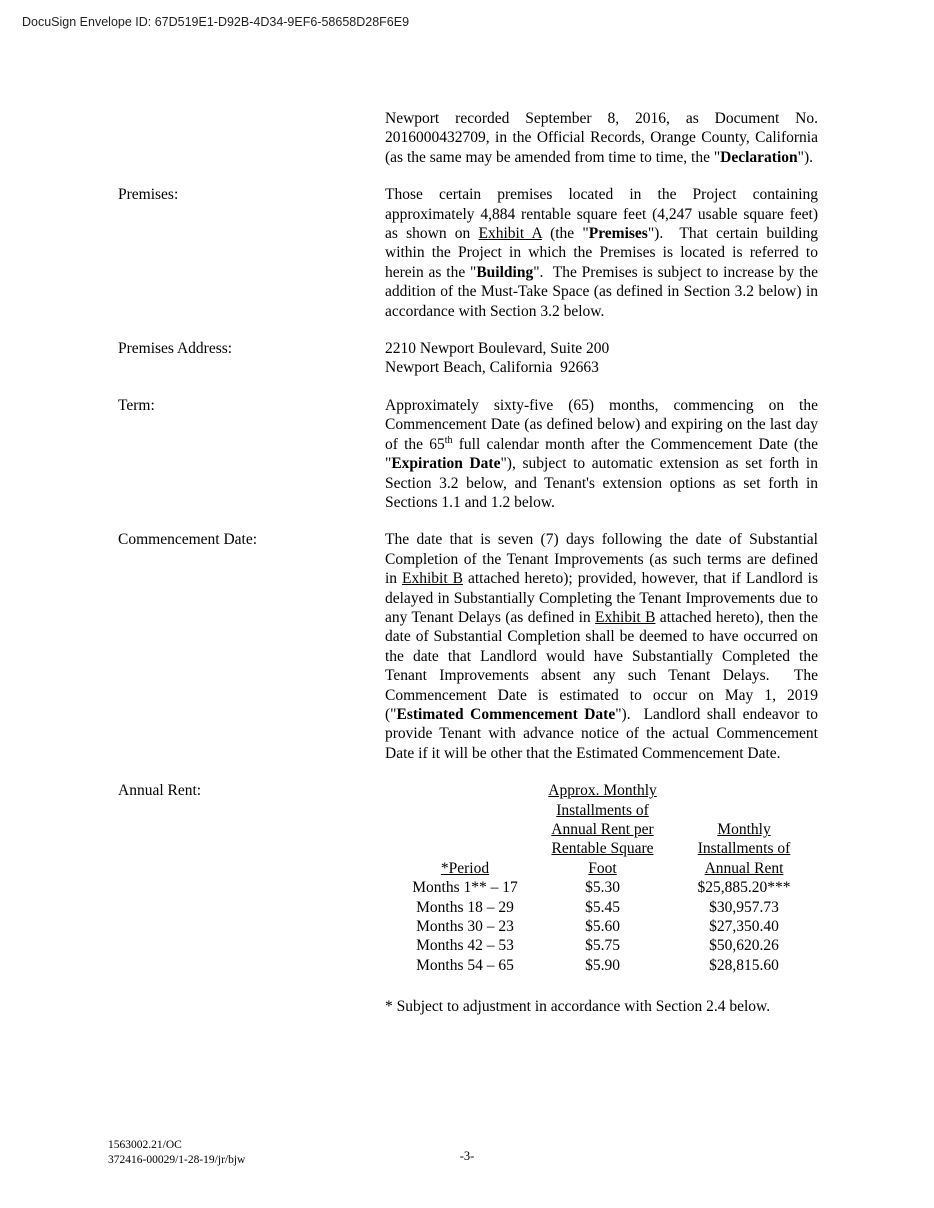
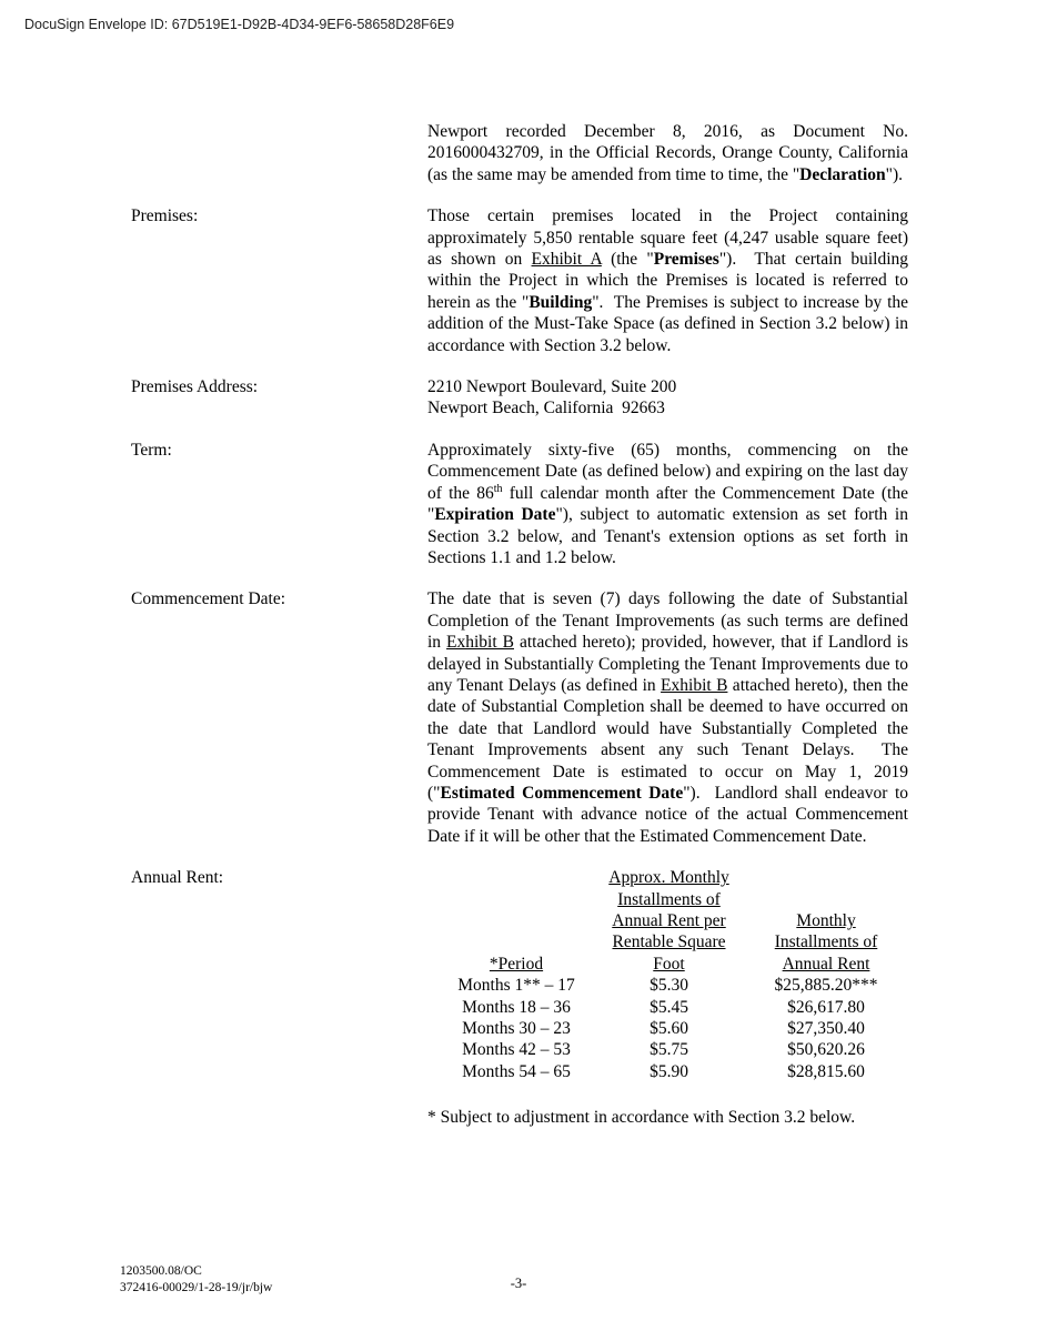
  DocuSign Envelope ID: 67D519E1-D92B-4D34-9EF6-58658D28F6E9
- Newport recorded September 8, 2016, as Document No. 2016000432709, in the Official Records, Orange County, California (as the same may be amended from time to time, the "Declaration").
+ Newport recorded December 8, 2016, as Document No. 2016000432709, in the Official Records, Orange County, California (as the same may be amended from time to time, the "Declaration").
  Premises:
- Those certain premises located in the Project containing approximately 4,884 rentable square feet (4,247 usable square feet) as shown on Exhibit A (the "Premises"). That certain building within the Project in which the Premises is located is referred to herein as the "Building". The Premises is subject to increase by the addition of the Must-Take Space (as defined in Section 3.2 below) in accordance with Section 3.2 below.
+ Those certain premises located in the Project containing approximately 5,850 rentable square feet (4,247 usable square feet) as shown on Exhibit A (the "Premises"). That certain building within the Project in which the Premises is located is referred to herein as the "Building". The Premises is subject to increase by the addition of the Must-Take Space (as defined in Section 3.2 below) in accordance with Section 3.2 below.
  Premises Address:
  2210 Newport Boulevard, Suite 200
  Newport Beach, California 92663
  Term:
- Approximately sixty-five (65) months, commencing on the Commencement Date (as defined below) and expiring on the last day of the 65th full calendar month after the Commencement Date (the "Expiration Date"), subject to automatic extension as set forth in Section 3.2 below, and Tenant's extension options as set forth in Sections 1.1 and 1.2 below.
+ Approximately sixty-five (65) months, commencing on the Commencement Date (as defined below) and expiring on the last day of the 86th full calendar month after the Commencement Date (the "Expiration Date"), subject to automatic extension as set forth in Section 3.2 below, and Tenant's extension options as set forth in Sections 1.1 and 1.2 below.
  Commencement Date:
  The date that is seven (7) days following the date of Substantial Completion of the Tenant Improvements (as such terms are defined in Exhibit B attached hereto); provided, however, that if Landlord is delayed in Substantially Completing the Tenant Improvements due to any Tenant Delays (as defined in Exhibit B attached hereto), then the date of Substantial Completion shall be deemed to have occurred on the date that Landlord would have Substantially Completed the Tenant Improvements absent any such Tenant Delays. The Commencement Date is estimated to occur on May 1, 2019 ("Estimated Commencement Date"). Landlord shall endeavor to provide Tenant with advance notice of the actual Commencement Date if it will be other that the Estimated Commencement Date.
  Annual Rent:
  *Period
  Approx. Monthly
  Installments of
  Annual Rent per
  Rentable Square
  Foot
  Monthly
  Installments of
  Annual Rent
  Months 1** – 17
  $5.30
  $25,885.20***
- Months 18 – 29
+ Months 18 – 36
  $5.45
- $30,957.73
+ $26,617.80
  Months 30 – 23
  $5.60
  $27,350.40
  Months 42 – 53
  $5.75
  $50,620.26
  Months 54 – 65
  $5.90
  $28,815.60
- * Subject to adjustment in accordance with Section 2.4 below.
+ * Subject to adjustment in accordance with Section 3.2 below.
- 1563002.21/OC
+ 1203500.08/OC
  372416-00029/1-28-19/jr/bjw
  -3-
